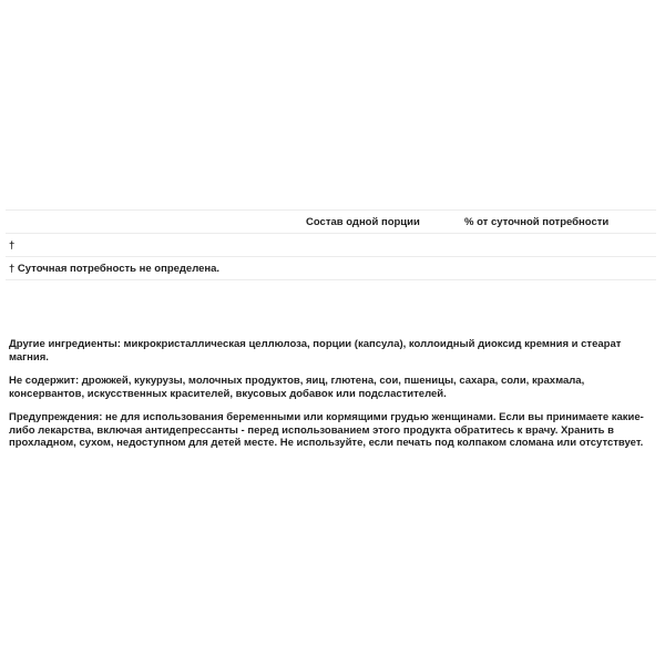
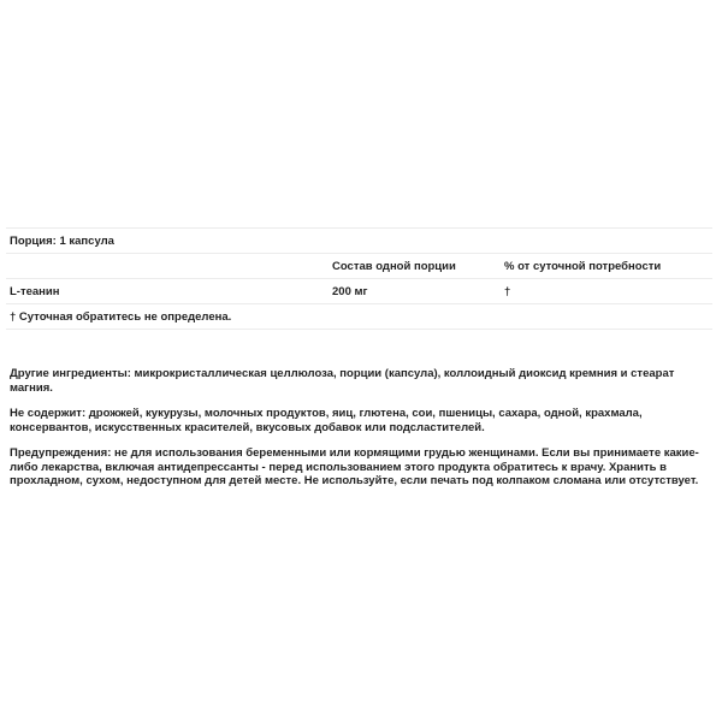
+ Порция: 1 капсула
  Состав одной порции
  % от суточной потребности
+ L-теанин
+ 200 мг
  †
- † Суточная потребность не определена.
+ † Суточная обратитесь не определена.
  Другие ингредиенты: микрокристаллическая целлюлоза, порции (капсула), коллоидный диоксид кремния и стеарат магния.
- Не содержит: дрожжей, кукурузы, молочных продуктов, яиц, глютена, сои, пшеницы, сахара, соли, крахмала, консервантов, искусственных красителей, вкусовых добавок или подсластителей.
+ Не содержит: дрожжей, кукурузы, молочных продуктов, яиц, глютена, сои, пшеницы, сахара, одной, крахмала, консервантов, искусственных красителей, вкусовых добавок или подсластителей.
  Предупреждения: не для использования беременными или кормящими грудью женщинами. Если вы принимаете какие-либо лекарства, включая антидепрессанты - перед использованием этого продукта обратитесь к врачу. Хранить в прохладном, сухом, недоступном для детей месте. Не используйте, если печать под колпаком сломана или отсутствует.
